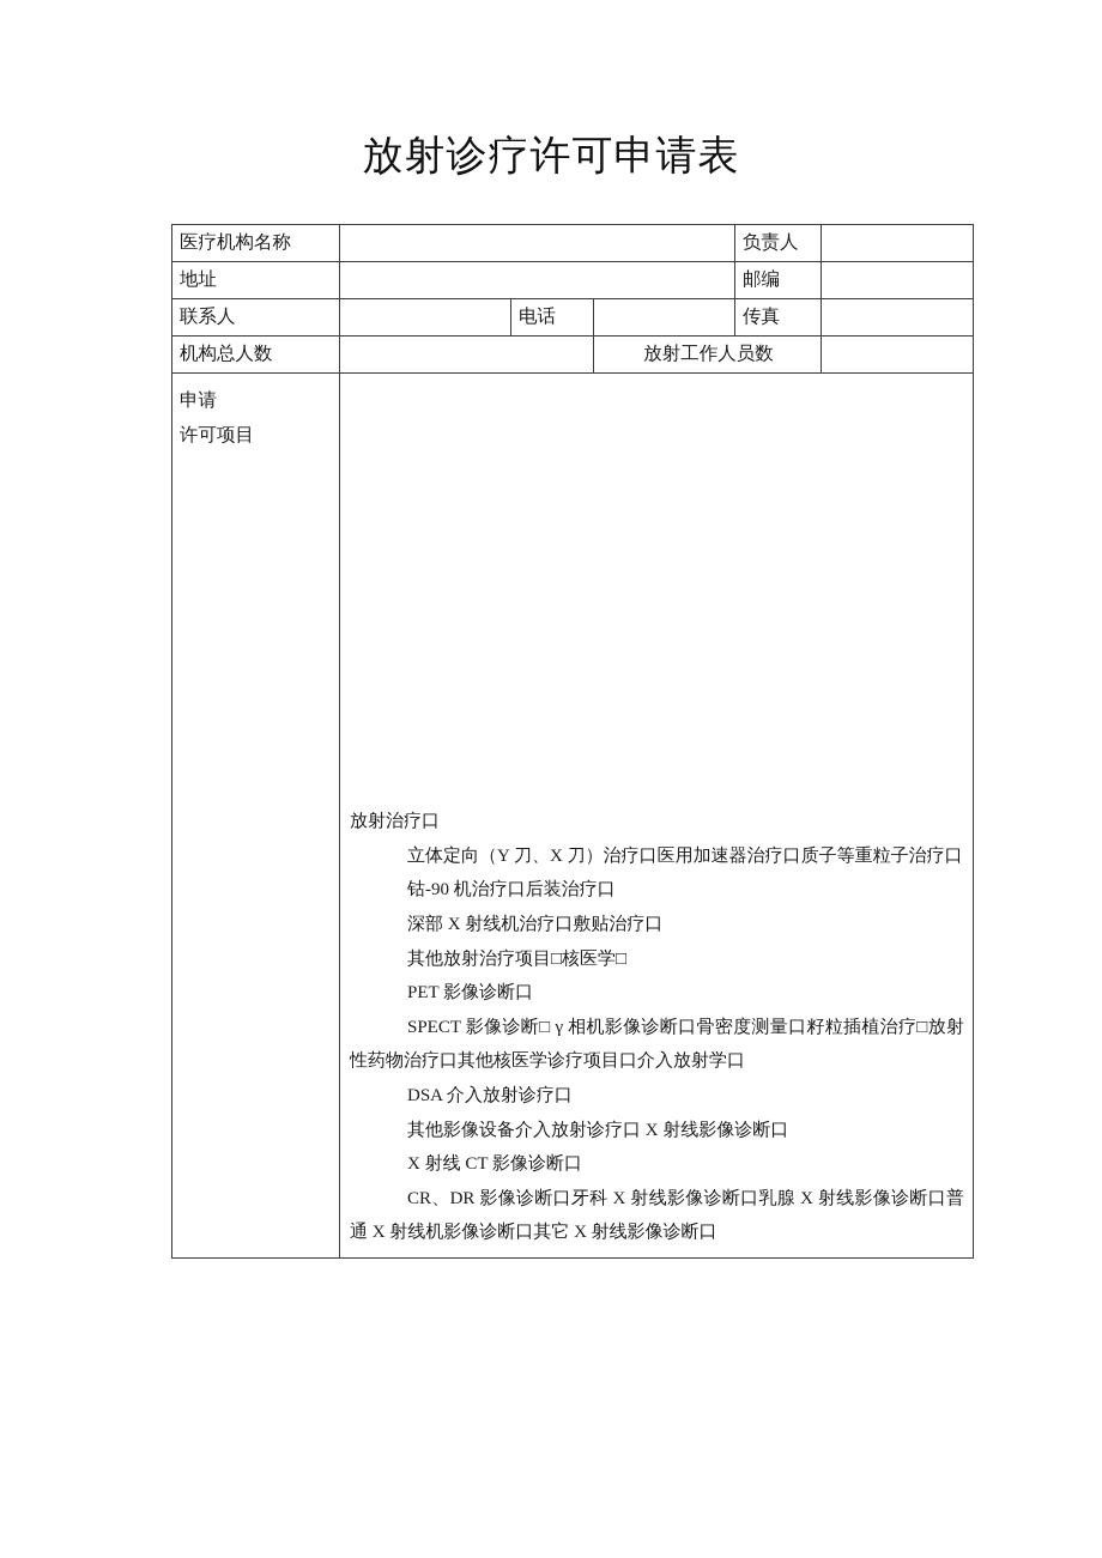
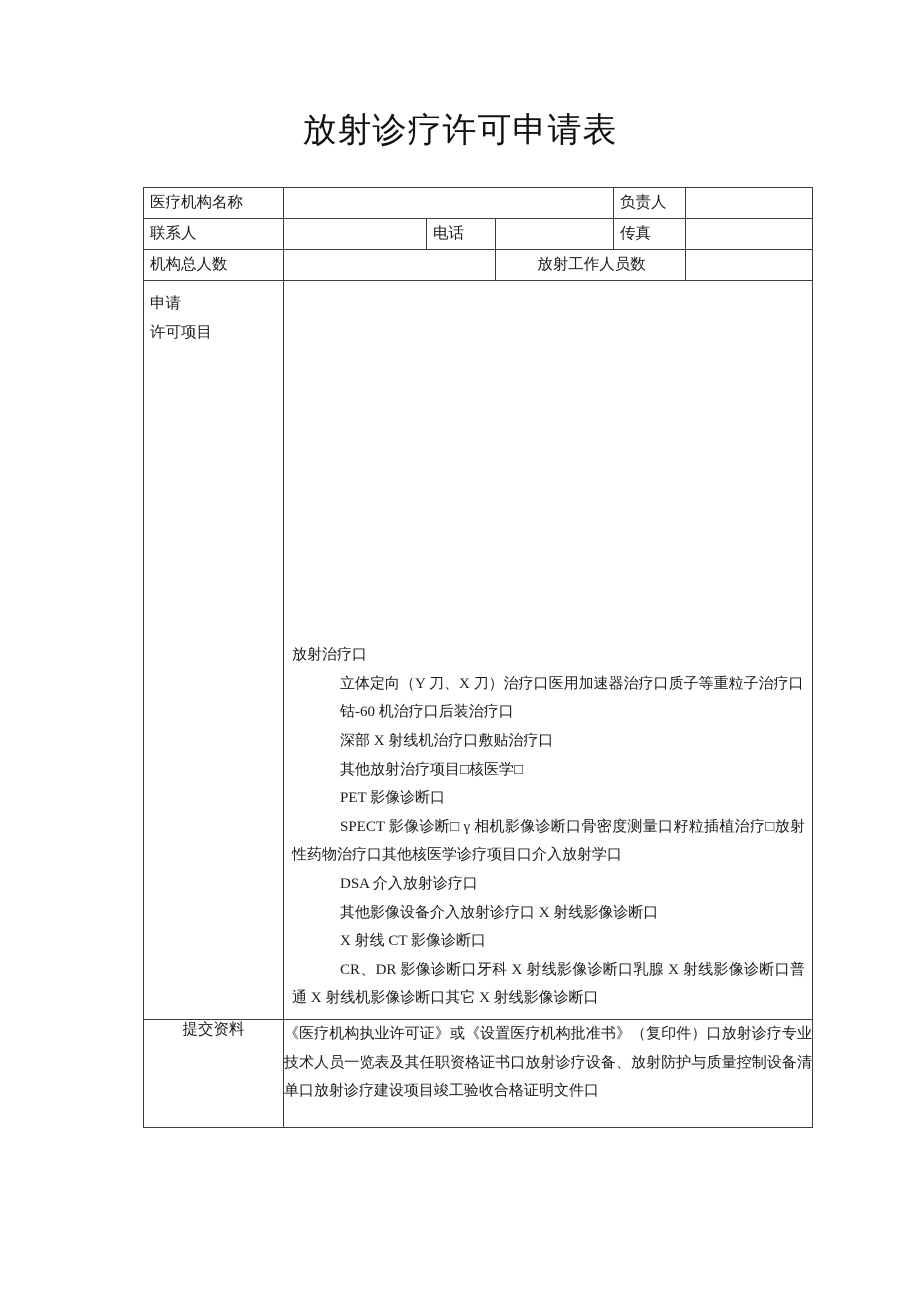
  放射诊疗许可申请表
  医疗机构名称		负责人
- 地址		邮编
  联系人		电话		传真
  机构总人数		放射工作人员数
- 申请 许可项目	放射治疗口 立体定向（Y 刀、X 刀）治疗口医用加速器治疗口质子等重粒子治疗口 钴-90 机治疗口后装治疗口 深部 X 射线机治疗口敷贴治疗口 其他放射治疗项目□核医学□ PET 影像诊断口 SPECT 影像诊断□ γ 相机影像诊断口骨密度测量口籽粒插植治疗□放射性药物治疗口其他核医学诊疗项目口介入放射学口 DSA 介入放射诊疗口 其他影像设备介入放射诊疗口 X 射线影像诊断口 X 射线 CT 影像诊断口 CR、DR 影像诊断口牙科 X 射线影像诊断口乳腺 X 射线影像诊断口普通 X 射线机影像诊断口其它 X 射线影像诊断口
+ 申请 许可项目	放射治疗口 立体定向（Y 刀、X 刀）治疗口医用加速器治疗口质子等重粒子治疗口 钴-60 机治疗口后装治疗口 深部 X 射线机治疗口敷贴治疗口 其他放射治疗项目□核医学□ PET 影像诊断口 SPECT 影像诊断□ γ 相机影像诊断口骨密度测量口籽粒插植治疗□放射性药物治疗口其他核医学诊疗项目口介入放射学口 DSA 介入放射诊疗口 其他影像设备介入放射诊疗口 X 射线影像诊断口 X 射线 CT 影像诊断口 CR、DR 影像诊断口牙科 X 射线影像诊断口乳腺 X 射线影像诊断口普通 X 射线机影像诊断口其它 X 射线影像诊断口
+ 提交资料	《医疗机构执业许可证》或《设置医疗机构批准书》（复印件）口放射诊疗专业技术人员一览表及其任职资格证书口放射诊疗设备、放射防护与质量控制设备清单口放射诊疗建设项目竣工验收合格证明文件口
